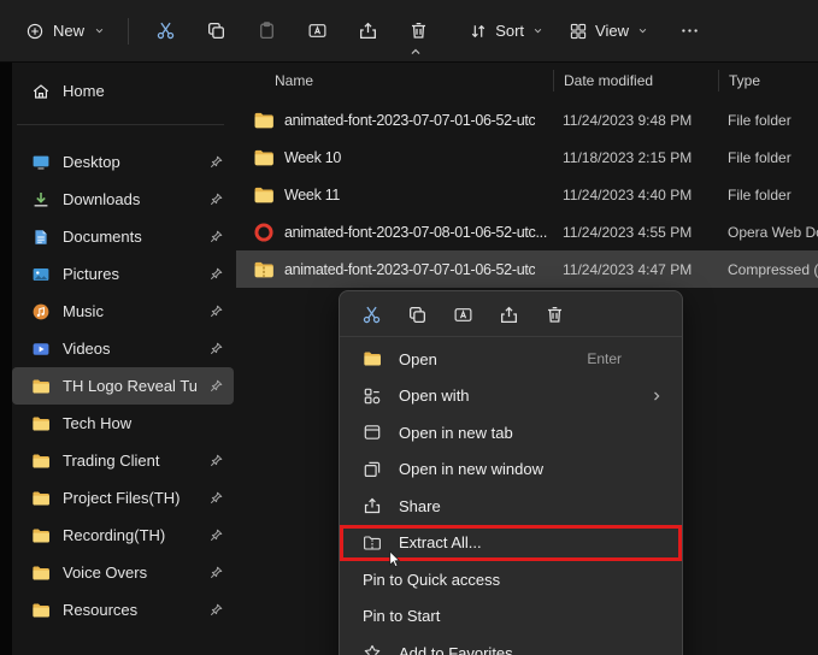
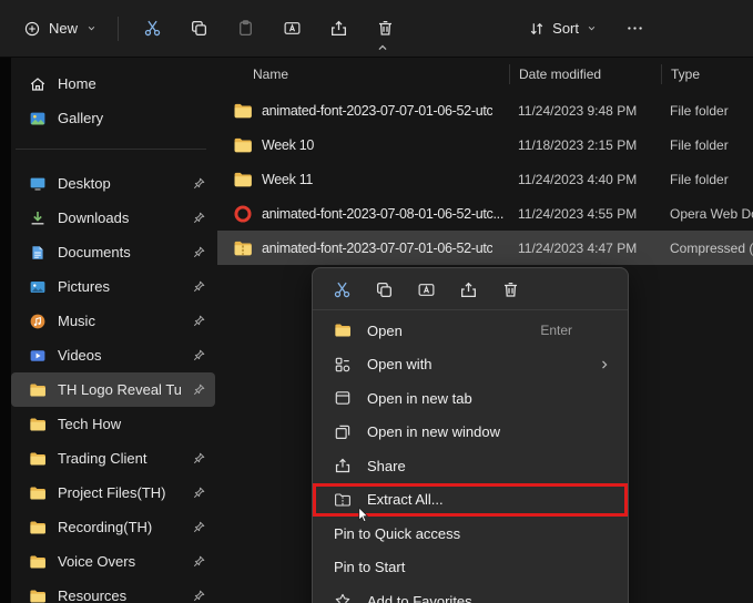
  New
  Sort
- View
  Home
+ Gallery
  Desktop
  Downloads
  Documents
  Pictures
  Music
  Videos
  TH Logo Reveal Tu
  Tech How
  Trading Client
  Project Files(TH)
  Recording(TH)
  Voice Overs
  Resources
  Name
  Date modified
  Type
  animated-font-2023-07-07-01-06-52-utc
  11/24/2023 9:48 PM
  File folder
  Week 10
  11/18/2023 2:15 PM
  File folder
  Week 11
  11/24/2023 4:40 PM
  File folder
  animated-font-2023-07-08-01-06-52-utc...
  11/24/2023 4:55 PM
  Opera Web D
  animated-font-2023-07-07-01-06-52-utc
  11/24/2023 4:47 PM
  Compressed (
  Open
  Enter
  Open with
  Open in new tab
  Open in new window
  Share
  Extract All...
  Pin to Quick access
  Pin to Start
  Add to Favorites
